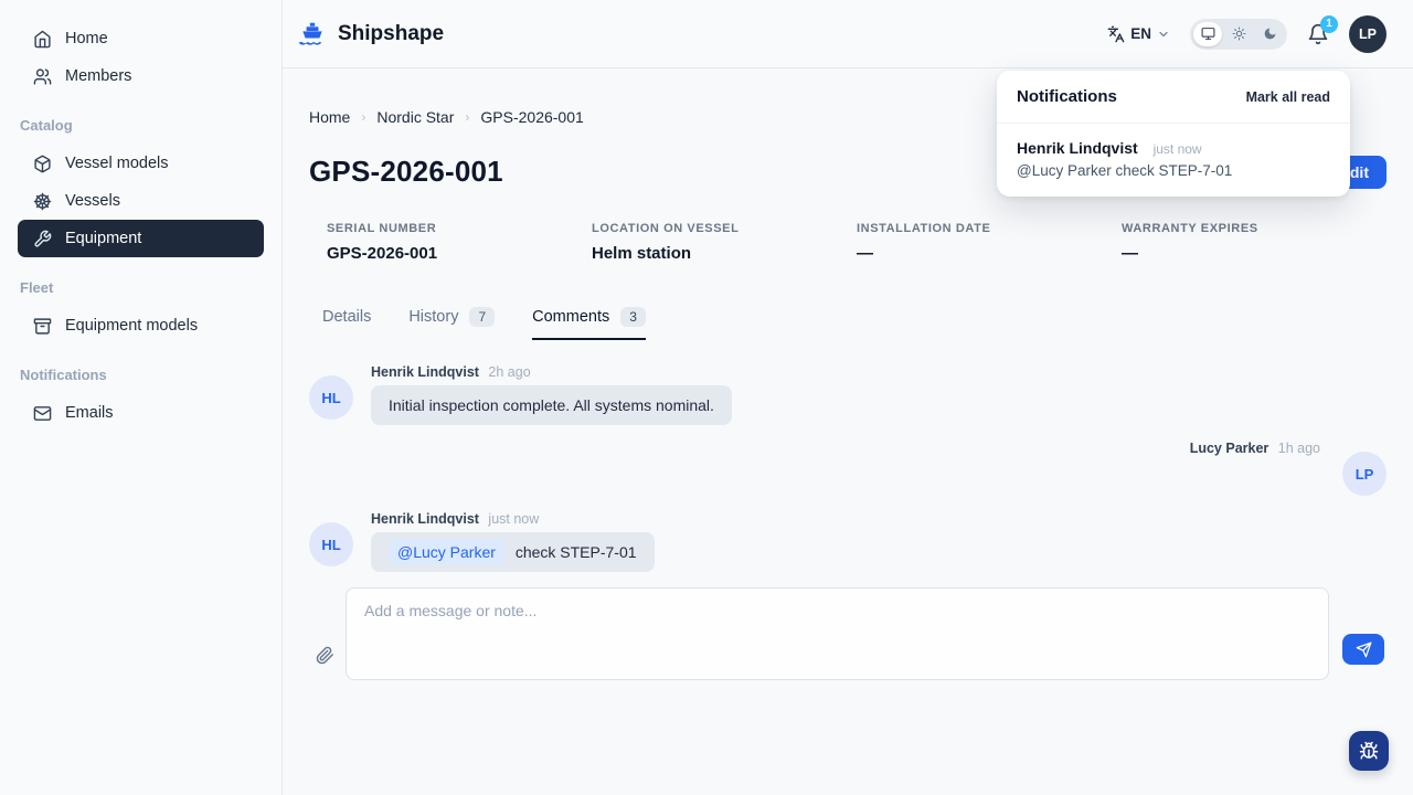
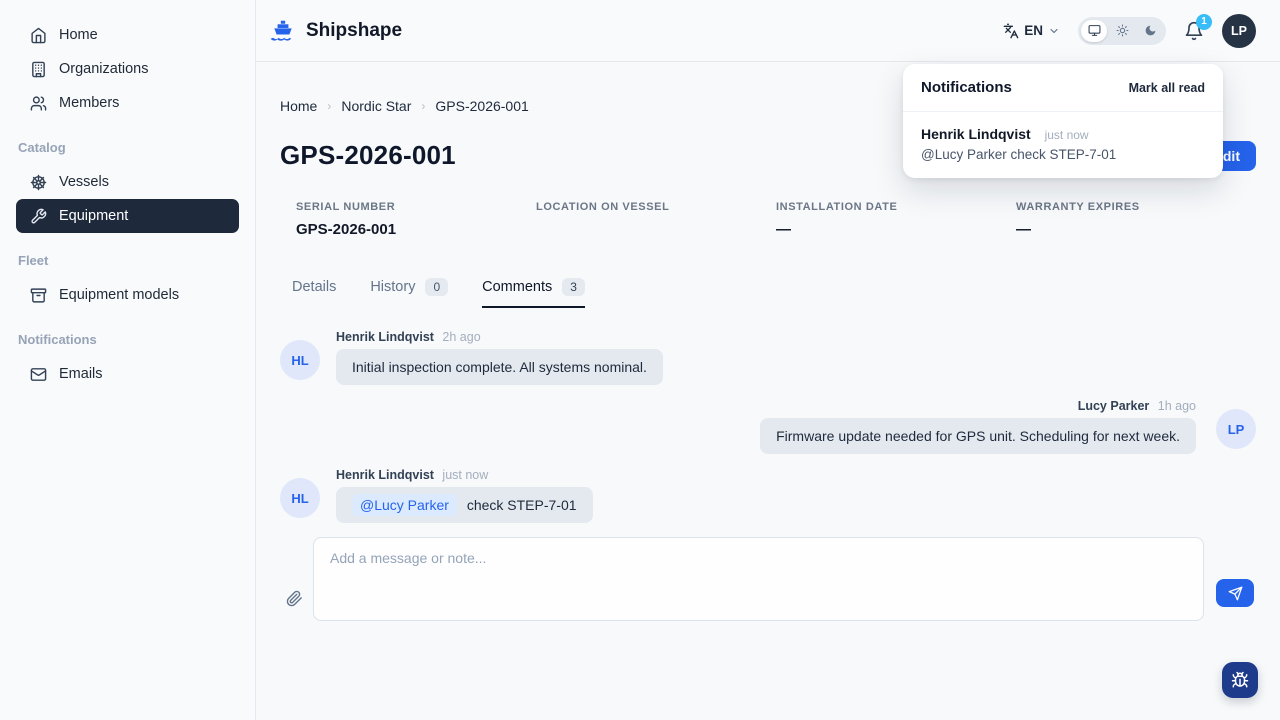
  Home
+ Organizations
  Members
  Catalog
- Vessel models
  Vessels
  Equipment
  Fleet
  Equipment models
  Notifications
  Emails
  Shipshape
  EN
  1
  LP
  Home
  ›
  Nordic Star
  ›
  GPS-2026-001
  GPS-2026-001
  dit
  SERIAL NUMBER
  GPS-2026-001
  LOCATION ON VESSEL
- Helm station
  INSTALLATION DATE
  —
  WARRANTY EXPIRES
  —
  Details
  History
- 7
+ 0
  Comments
  3
  HL
  Henrik Lindqvist 2h ago
  Initial inspection complete. All systems nominal.
  Lucy Parker 1h ago
+ Firmware update needed for GPS unit. Scheduling for next week.
  LP
  HL
  Henrik Lindqvist just now
  @Lucy Parker check STEP-7-01
  Add a message or note...
  Notifications
  Mark all read
  Henrik Lindqvist just now
  @Lucy Parker check STEP-7-01
